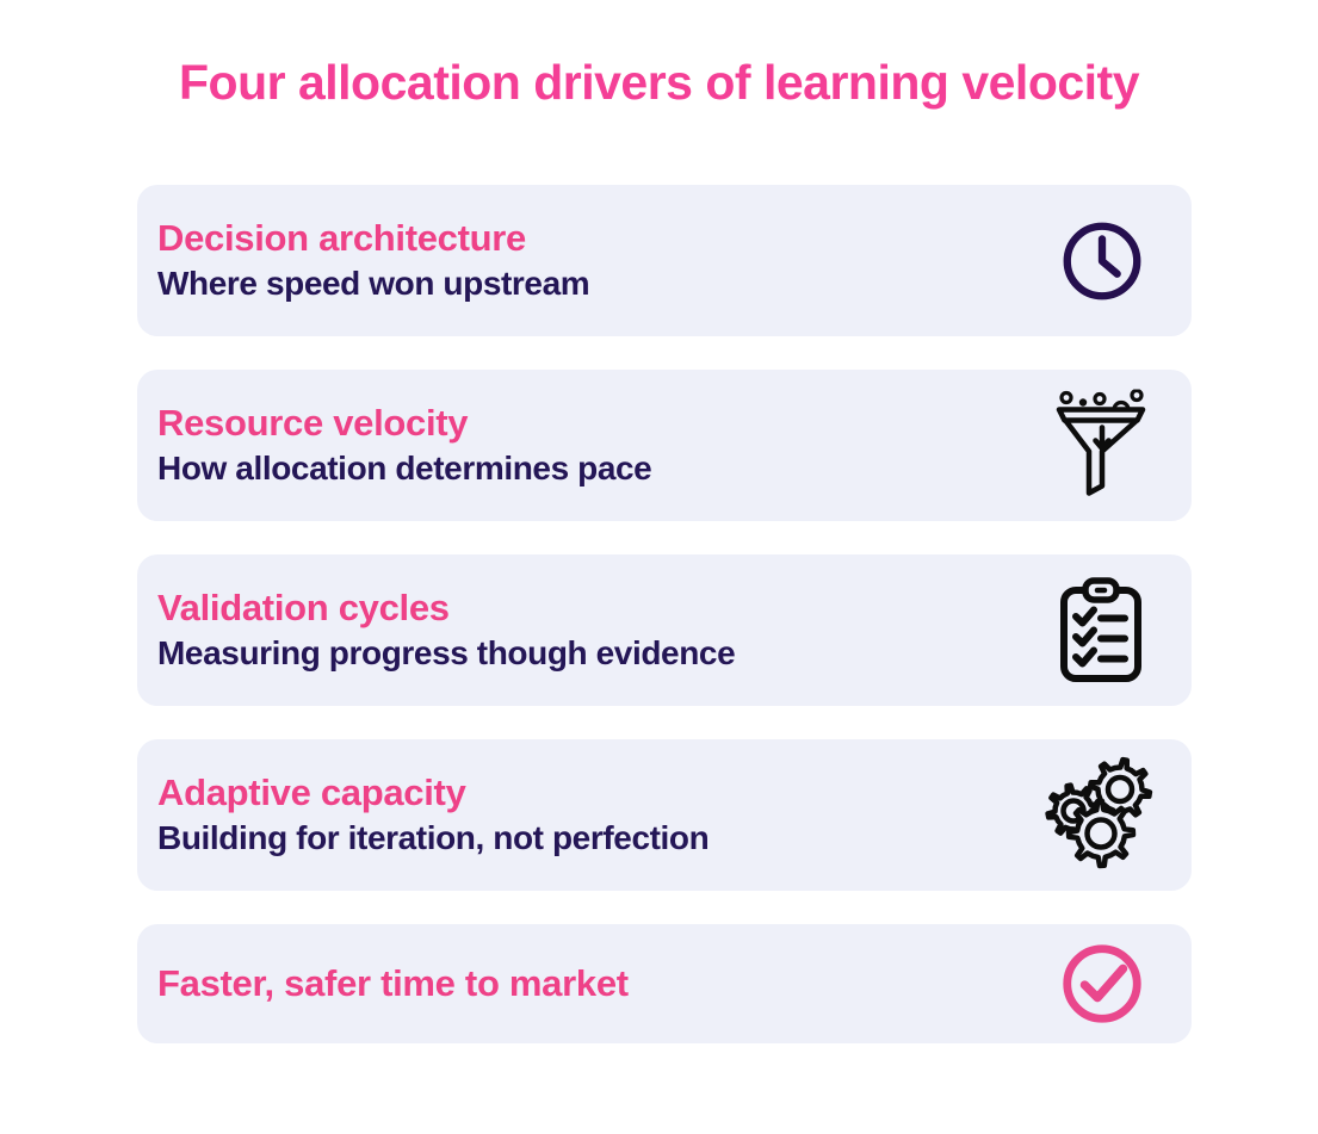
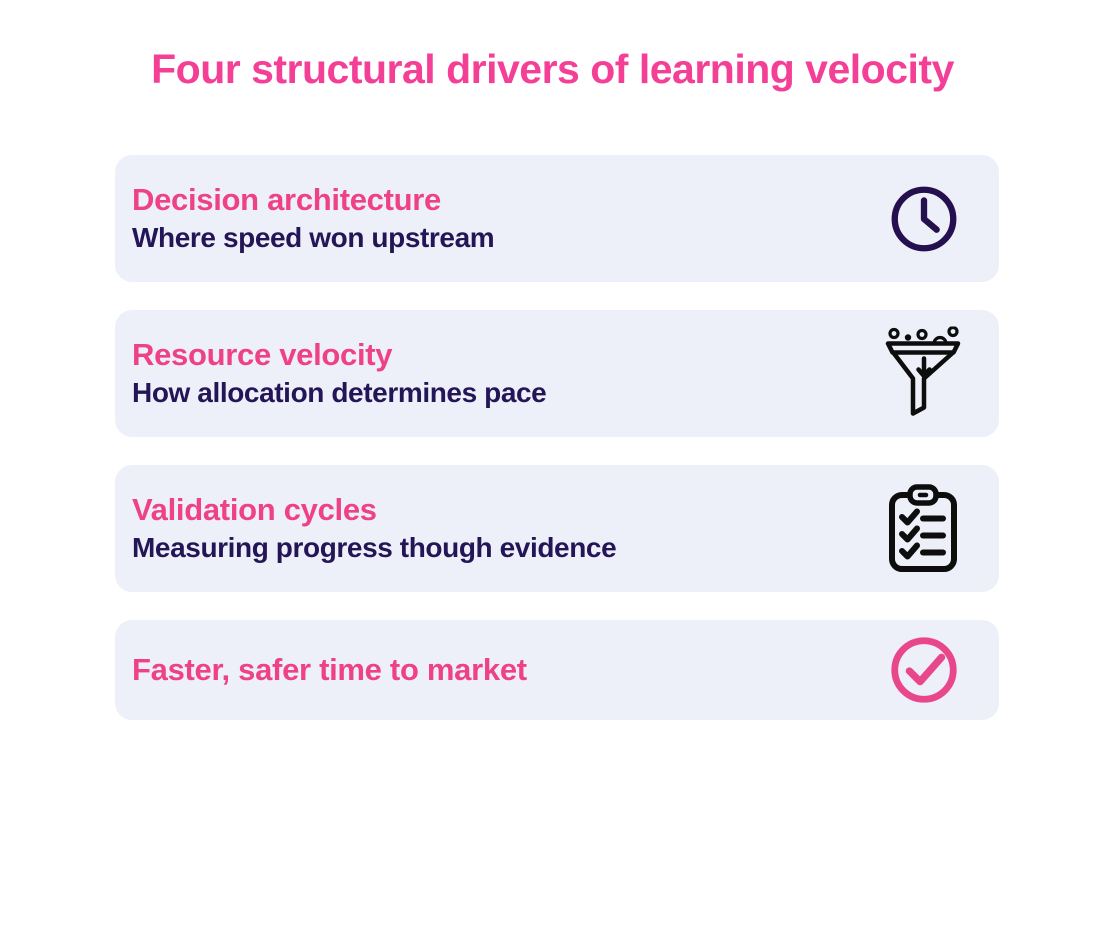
- Four allocation drivers of learning velocity
+ Four structural drivers of learning velocity
  Decision architecture
  Where speed won upstream
  Resource velocity
  How allocation determines pace
  Validation cycles
  Measuring progress though evidence
- Adaptive capacity
- Building for iteration, not perfection
  Faster, safer time to market
